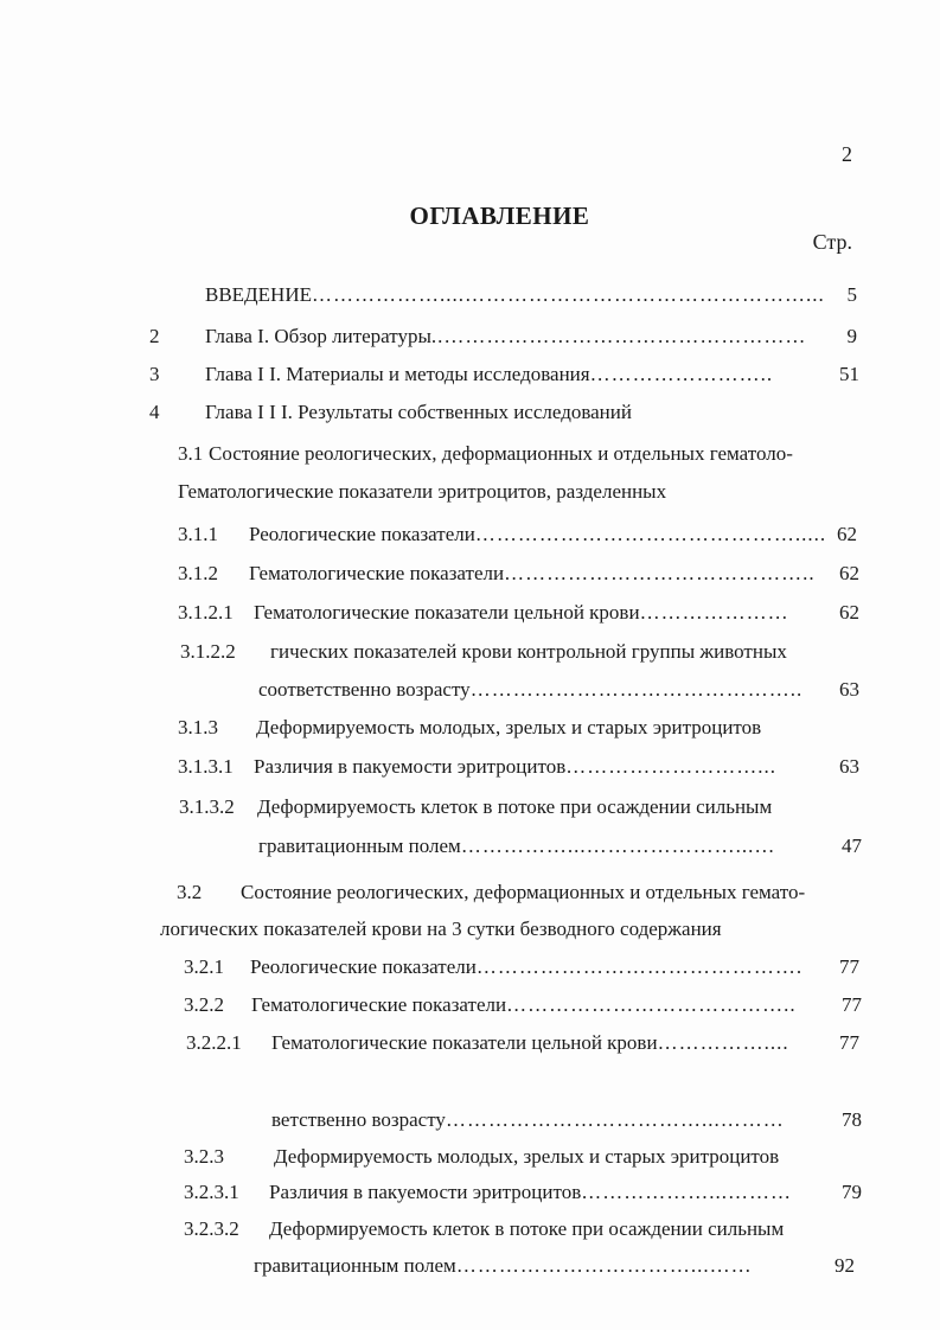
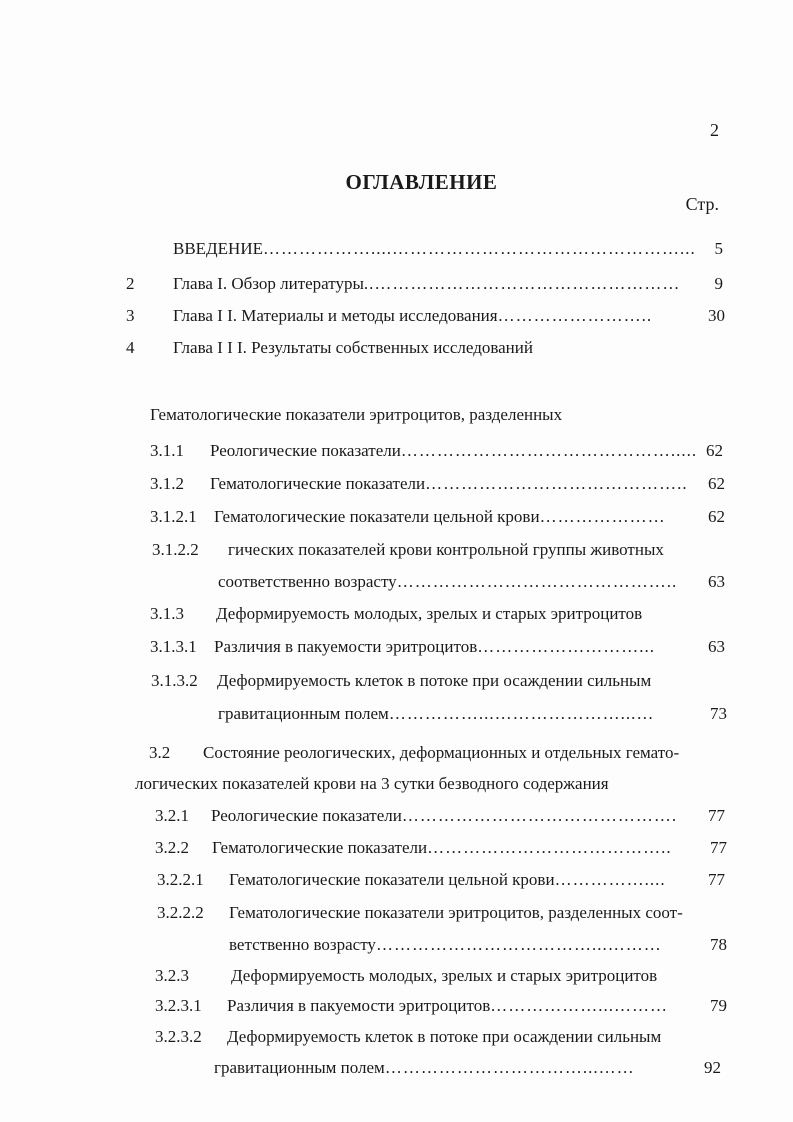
  2
  ОГЛАВЛЕНИЕ
  Стр.
  2
  3
  4
  ВВЕДЕНИЕ
  ………………....…………………………………………...
  5
  Глава I. Обзор литературы
  ..……………………………………………
  9
  Глава I I. Материалы и методы исследования
  ……………………..
- 51
+ 30
  Глава I I I. Результаты собственных исследований
- 3.1
- Состояние реологических, деформационных и отдельных гематоло-
  Гематологические показатели эритроцитов, разделенных
  3.1.1
  Реологические показатели
  ……………………………………….....
  62
  3.1.2
  Гематологические показатели
  ……………………………………..
  62
  3.1.2.1
  Гематологические показатели цельной крови
  …………………
  62
  3.1.2.2
  гических показателей крови контрольной группы животных
  соответственно возрасту
  ………………………………………..
  63
  3.1.3
  Деформируемость молодых, зрелых и старых эритроцитов
  3.1.3.1
  Различия в пакуемости эритроцитов
  ………………………...
  63
  3.1.3.2
  Деформируемость клеток в потоке при осаждении сильным
  гравитационным полем
  ……………...…………………...…
- 47
+ 73
  3.2
  Состояние реологических, деформационных и отдельных гемато-
  логических показателей крови на 3 сутки безводного содержания
  3.2.1
  Реологические показатели
  ……………………………………….
  77
  3.2.2
  Гематологические показатели
  …………………………………..
  77
  3.2.2.1
  Гематологические показатели цельной крови
  ……………....
  77
+ 3.2.2.2
+ Гематологические показатели эритроцитов, разделенных соот-
  ветственно возрасту
  ………………………………...………
  78
  3.2.3
  Деформируемость молодых, зрелых и старых эритроцитов
  3.2.3.1
  Различия в пакуемости эритроцитов
  ………………...………
  79
  3.2.3.2
  Деформируемость клеток в потоке при осаждении сильным
  гравитационным полем
  ……………………………...……
  92
